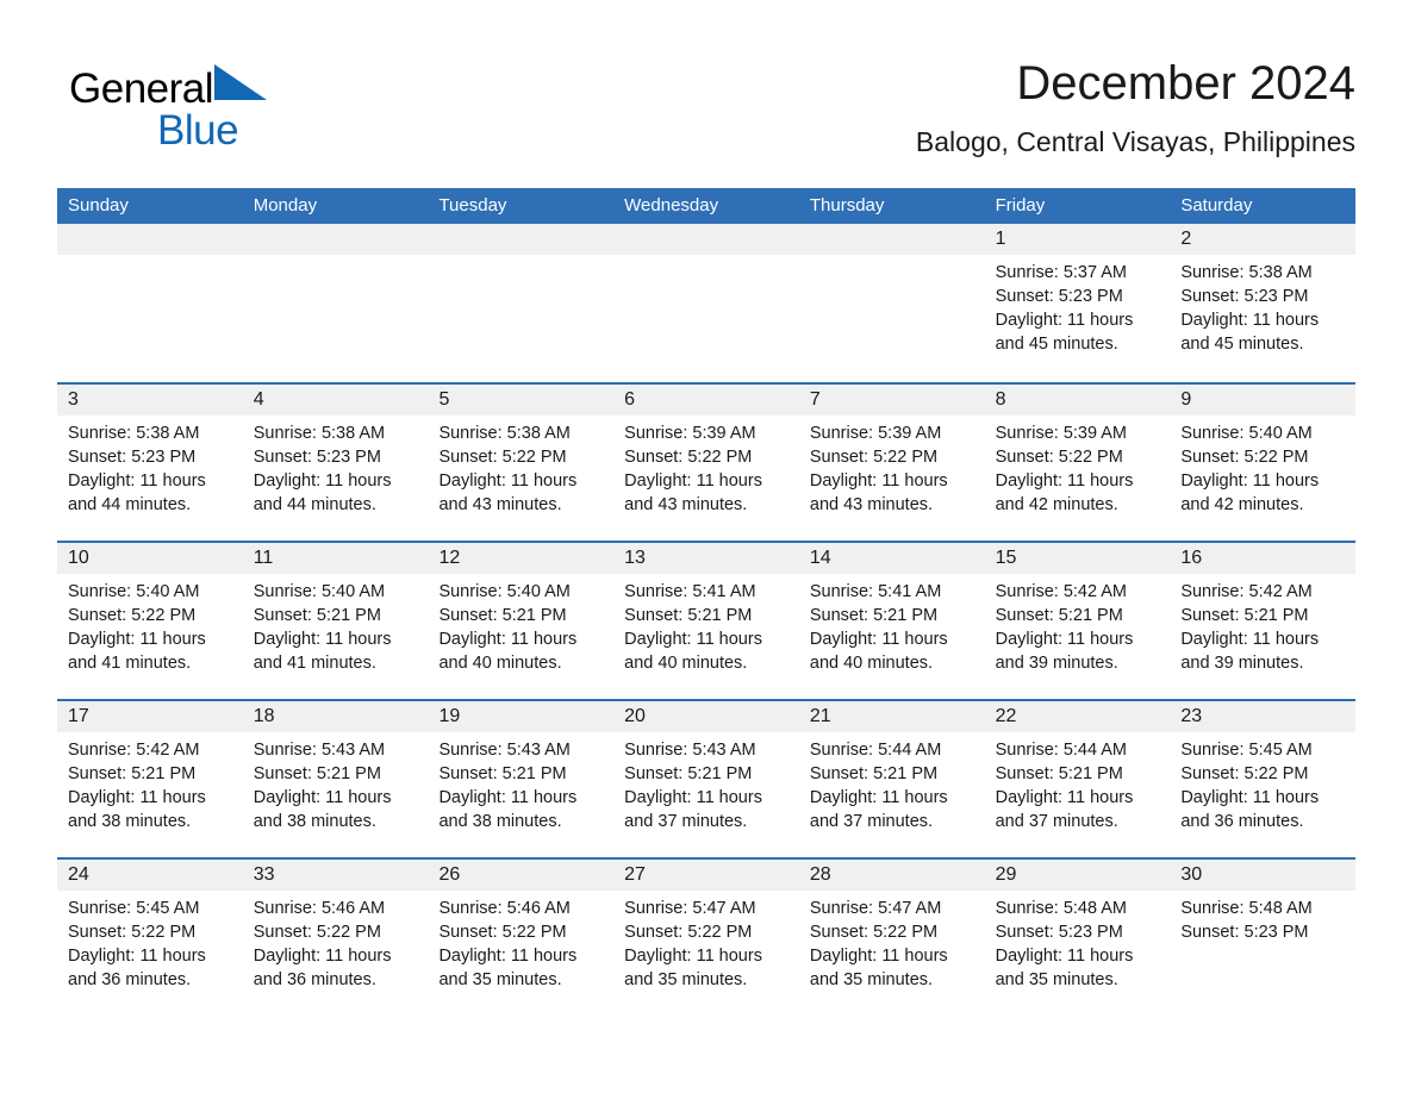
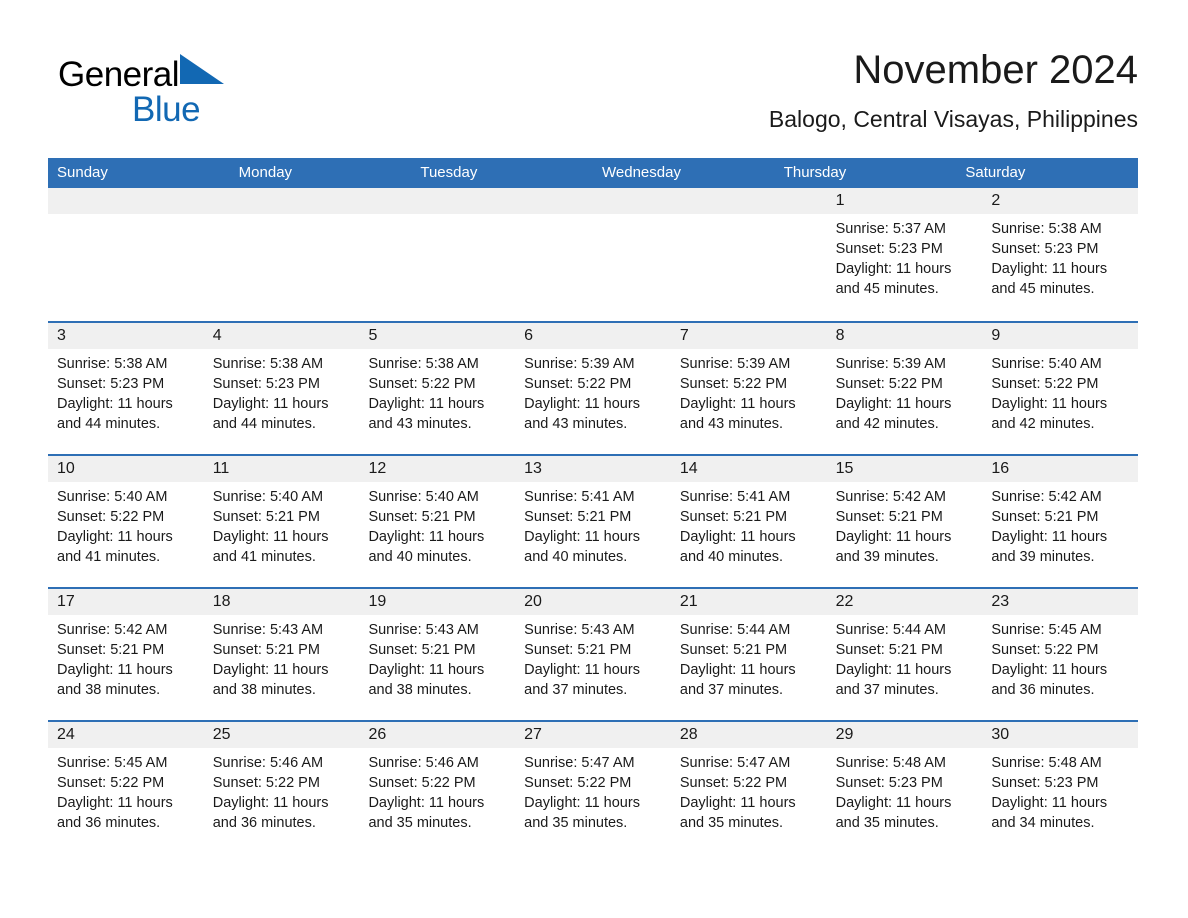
  General
  Blue
- December 2024
+ November 2024
  Balogo, Central Visayas, Philippines
  Sunday
  Monday
  Tuesday
  Wednesday
  Thursday
- Friday
  Saturday
  1
  Sunrise: 5:37 AM
  Sunset: 5:23 PM
  Daylight: 11 hours and 45 minutes.
  2
  Sunrise: 5:38 AM
  Sunset: 5:23 PM
  Daylight: 11 hours and 45 minutes.
  3
  Sunrise: 5:38 AM
  Sunset: 5:23 PM
  Daylight: 11 hours and 44 minutes.
  4
  Sunrise: 5:38 AM
  Sunset: 5:23 PM
  Daylight: 11 hours and 44 minutes.
  5
  Sunrise: 5:38 AM
  Sunset: 5:22 PM
  Daylight: 11 hours and 43 minutes.
  6
  Sunrise: 5:39 AM
  Sunset: 5:22 PM
  Daylight: 11 hours and 43 minutes.
  7
  Sunrise: 5:39 AM
  Sunset: 5:22 PM
  Daylight: 11 hours and 43 minutes.
  8
  Sunrise: 5:39 AM
  Sunset: 5:22 PM
  Daylight: 11 hours and 42 minutes.
  9
  Sunrise: 5:40 AM
  Sunset: 5:22 PM
  Daylight: 11 hours and 42 minutes.
  10
  Sunrise: 5:40 AM
  Sunset: 5:22 PM
  Daylight: 11 hours and 41 minutes.
  11
  Sunrise: 5:40 AM
  Sunset: 5:21 PM
  Daylight: 11 hours and 41 minutes.
  12
  Sunrise: 5:40 AM
  Sunset: 5:21 PM
  Daylight: 11 hours and 40 minutes.
  13
  Sunrise: 5:41 AM
  Sunset: 5:21 PM
  Daylight: 11 hours and 40 minutes.
  14
  Sunrise: 5:41 AM
  Sunset: 5:21 PM
  Daylight: 11 hours and 40 minutes.
  15
  Sunrise: 5:42 AM
  Sunset: 5:21 PM
  Daylight: 11 hours and 39 minutes.
  16
  Sunrise: 5:42 AM
  Sunset: 5:21 PM
  Daylight: 11 hours and 39 minutes.
  17
  Sunrise: 5:42 AM
  Sunset: 5:21 PM
  Daylight: 11 hours and 38 minutes.
  18
  Sunrise: 5:43 AM
  Sunset: 5:21 PM
  Daylight: 11 hours and 38 minutes.
  19
  Sunrise: 5:43 AM
  Sunset: 5:21 PM
  Daylight: 11 hours and 38 minutes.
  20
  Sunrise: 5:43 AM
  Sunset: 5:21 PM
  Daylight: 11 hours and 37 minutes.
  21
  Sunrise: 5:44 AM
  Sunset: 5:21 PM
  Daylight: 11 hours and 37 minutes.
  22
  Sunrise: 5:44 AM
  Sunset: 5:21 PM
  Daylight: 11 hours and 37 minutes.
  23
  Sunrise: 5:45 AM
  Sunset: 5:22 PM
  Daylight: 11 hours and 36 minutes.
  24
  Sunrise: 5:45 AM
  Sunset: 5:22 PM
  Daylight: 11 hours and 36 minutes.
- 33
+ 25
  Sunrise: 5:46 AM
  Sunset: 5:22 PM
  Daylight: 11 hours and 36 minutes.
  26
  Sunrise: 5:46 AM
  Sunset: 5:22 PM
  Daylight: 11 hours and 35 minutes.
  27
  Sunrise: 5:47 AM
  Sunset: 5:22 PM
  Daylight: 11 hours and 35 minutes.
  28
  Sunrise: 5:47 AM
  Sunset: 5:22 PM
  Daylight: 11 hours and 35 minutes.
  29
  Sunrise: 5:48 AM
  Sunset: 5:23 PM
  Daylight: 11 hours and 35 minutes.
  30
  Sunrise: 5:48 AM
  Sunset: 5:23 PM
+ Daylight: 11 hours and 34 minutes.
